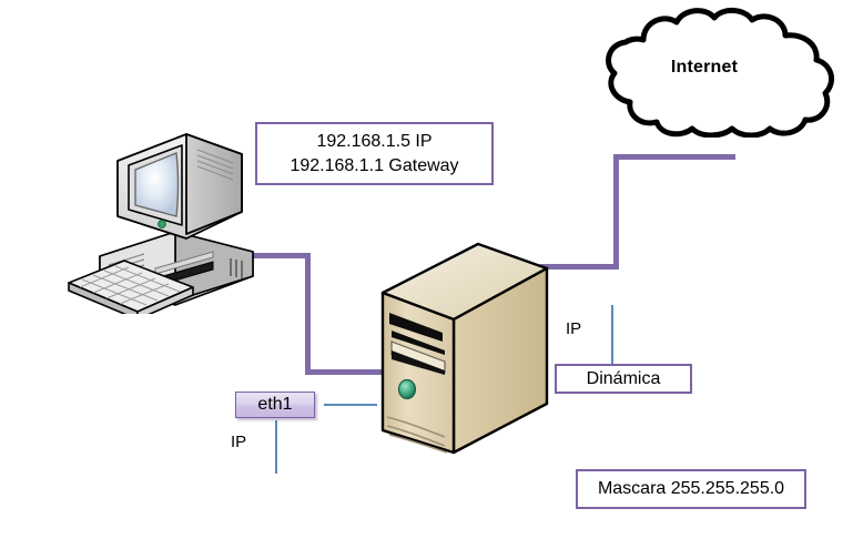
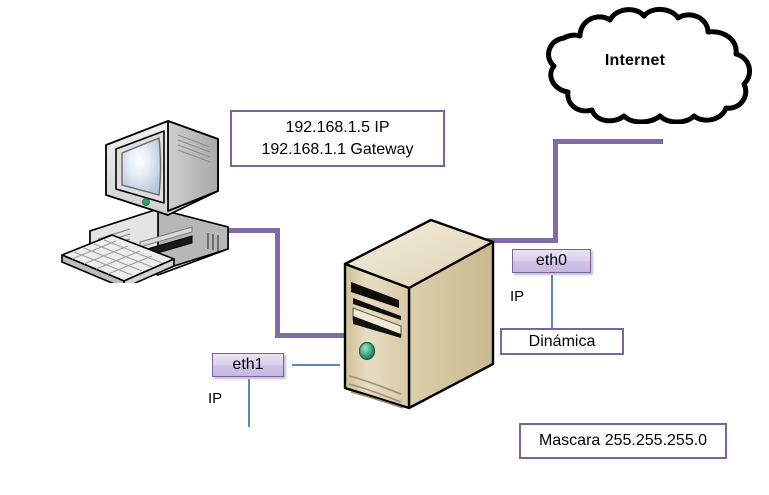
  Internet
  192.168.1.5 IP
  192.168.1.1 Gateway
+ eth0
  IP
  Dinámica
  eth1
  IP
  Mascara 255.255.255.0
